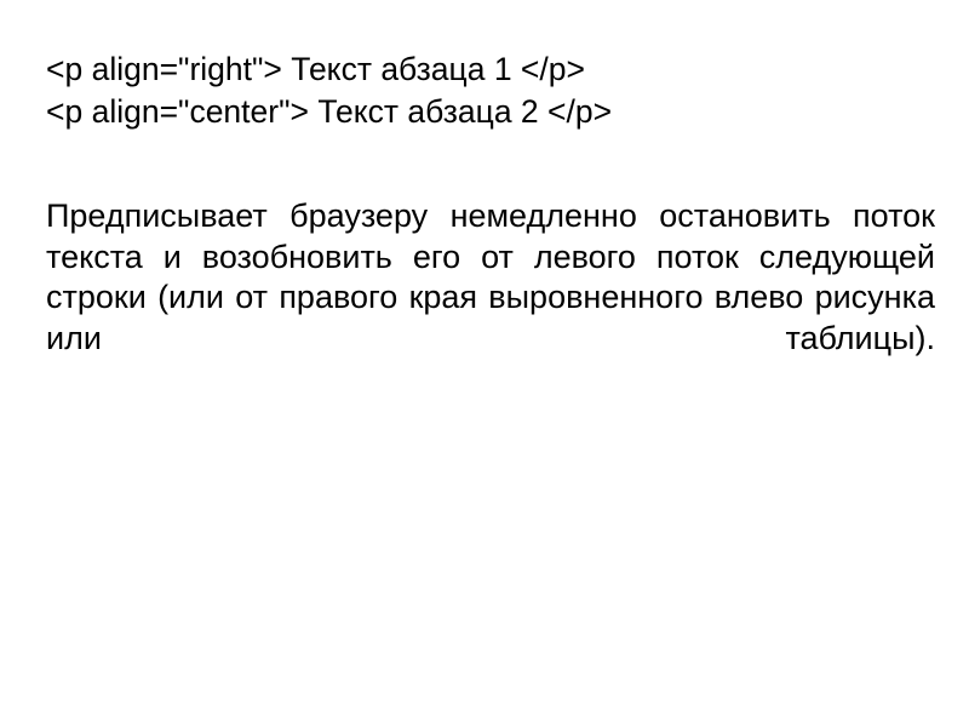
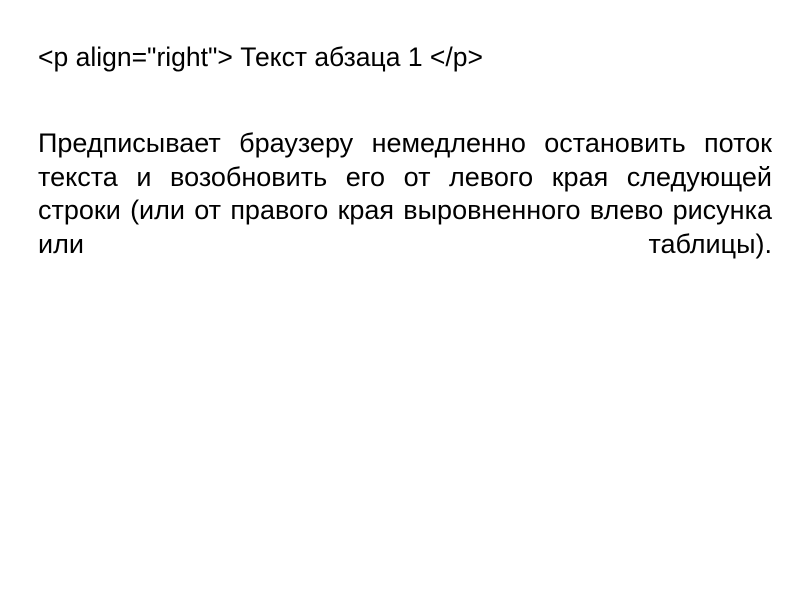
  <p align="right"> Текст абзаца 1 </p>
- <p align="center"> Текст абзаца 2 </p>
- Предписывает браузеру немедленно остановить поток текста и возобновить его от левого поток следующей строки (или от правого края выровненного влево рисунка или таблицы).
+ Предписывает браузеру немедленно остановить поток текста и возобновить его от левого края следующей строки (или от правого края выровненного влево рисунка или таблицы).
